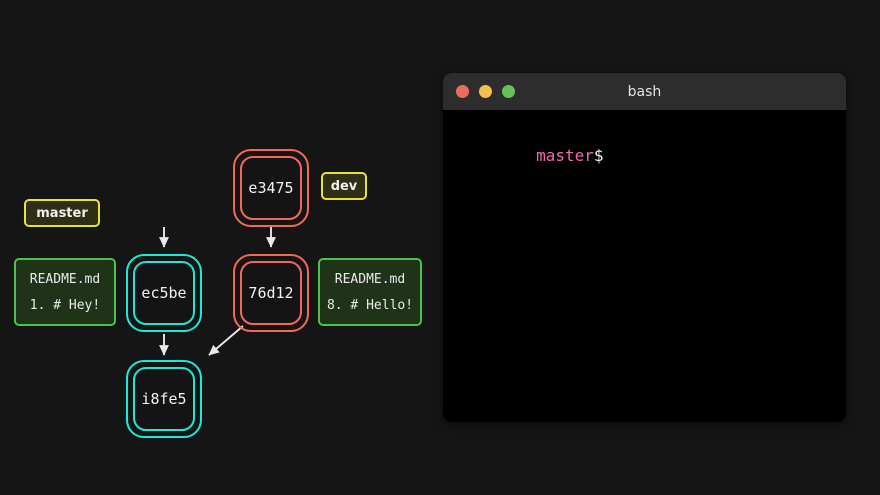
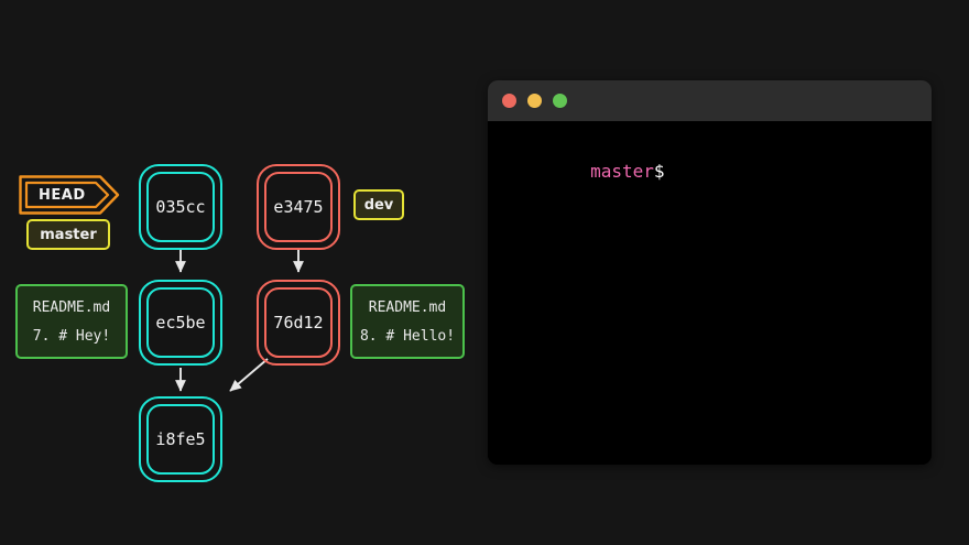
+ HEAD
  master
  dev
+ 035cc
  ec5be
  i8fe5
  e3475
  76d12
  README.md
- 1. # Hey!
+ 7. # Hey!
  README.md
  8. # Hello!
- bash
  master$
